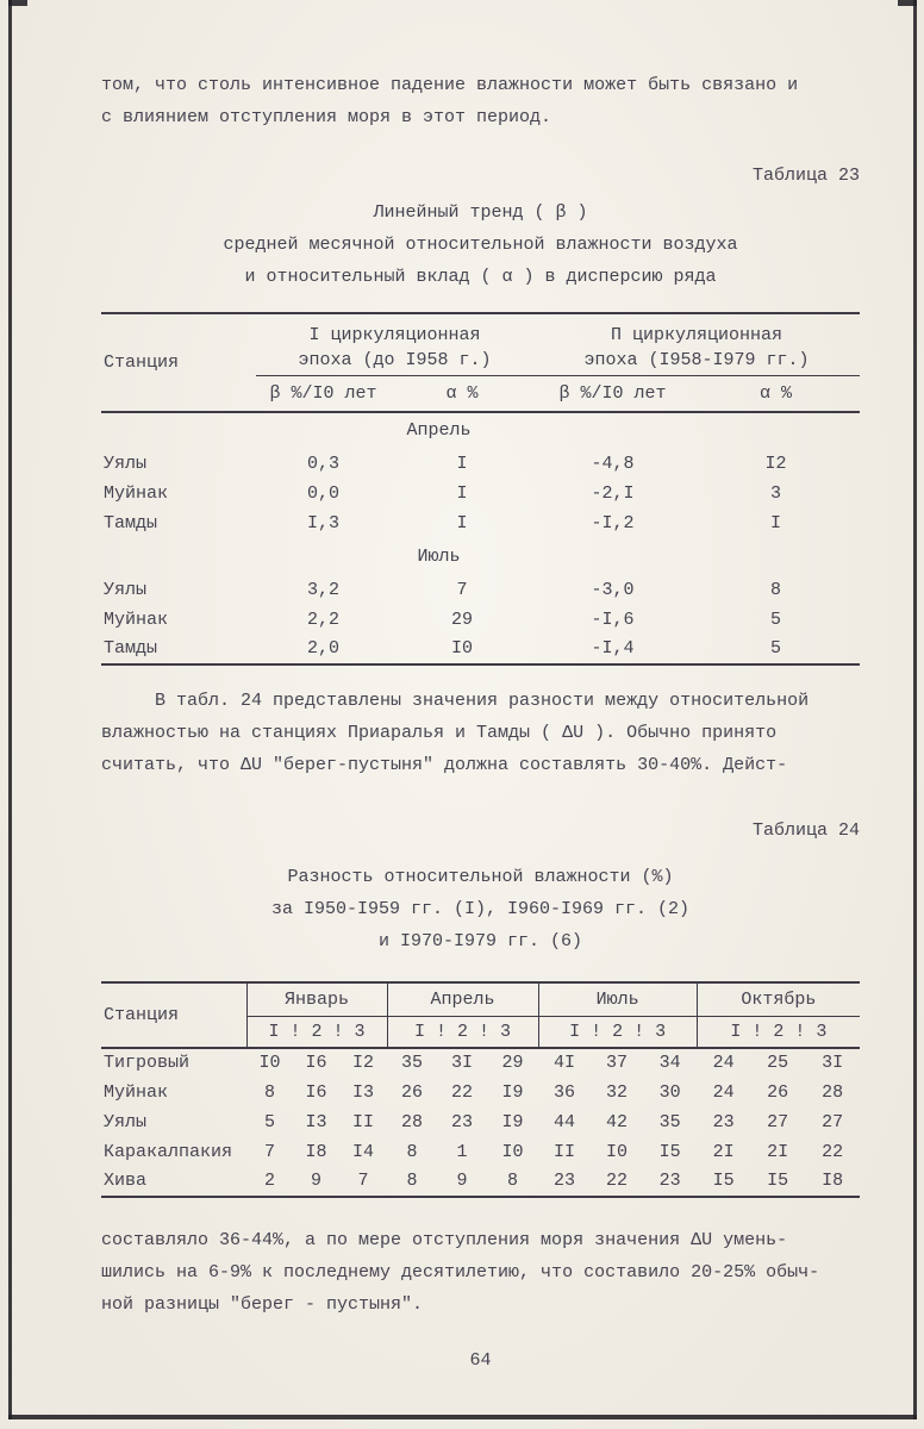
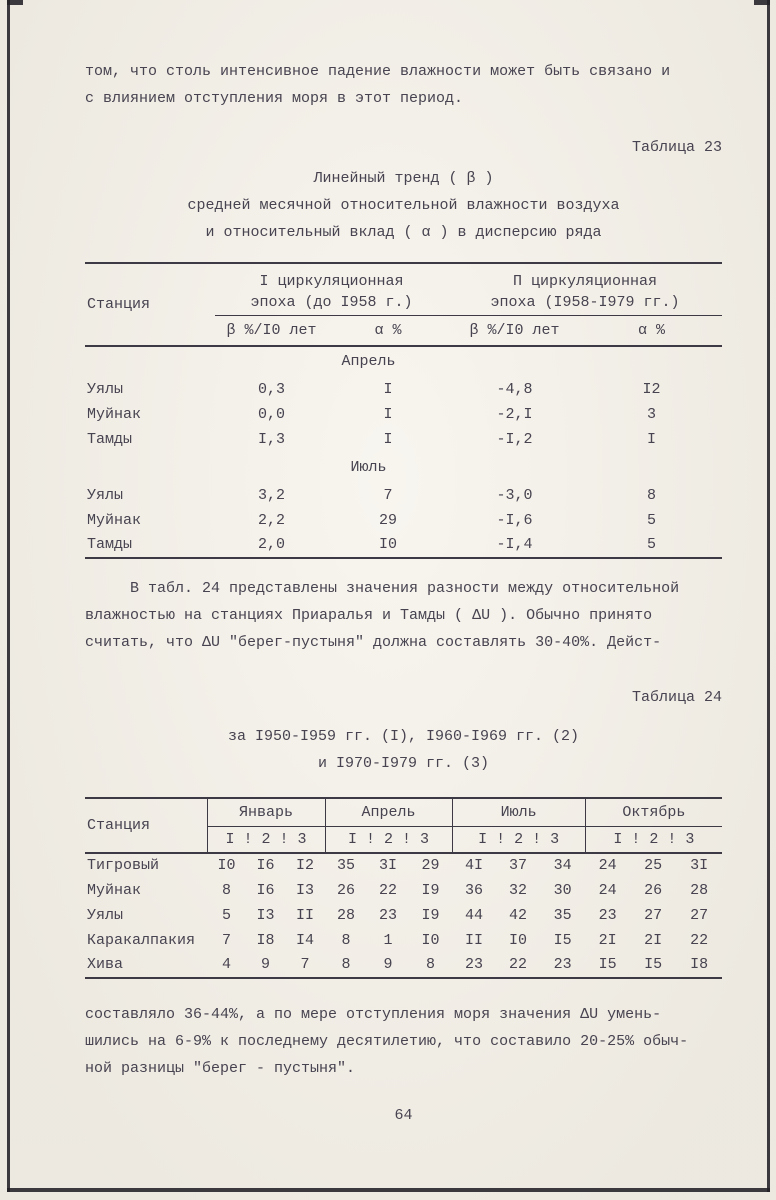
  том, что столь интенсивное падение влажности может быть связано и
  с влиянием отступления моря в этот период.
  Таблица 23
  Линейный тренд ( β )
  средней месячной относительной влажности воздуха
  и относительный вклад ( α ) в дисперсию ряда
  Станция	I циркуляционная эпоха (до I958 г.)	П циркуляционная эпоха (I958-I979 гг.)
  β %/I0 лет	α %	β %/I0 лет	α %
  Апрель
  Уялы	0,3	I	-4,8	I2
  Муйнак	0,0	I	-2,I	3
  Тамды	I,3	I	-I,2	I
  Июль
  Уялы	3,2	7	-3,0	8
  Муйнак	2,2	29	-I,6	5
  Тамды	2,0	I0	-I,4	5
  В табл. 24 представлены значения разности между относительной
  влажностью на станциях Приаралья и Тамды ( ΔU ). Обычно принято
  считать, что ΔU "берег-пустыня" должна составлять 30-40%. Дейст-
  Таблица 24
- Разность относительной влажности (%)
  за I950-I959 гг. (I), I960-I969 гг. (2)
- и I970-I979 гг. (6)
+ и I970-I979 гг. (3)
  Станция	Январь	Апрель	Июль	Октябрь
  I ! 2 ! 3	I ! 2 ! 3	I ! 2 ! 3	I ! 2 ! 3
  Тигровый	I0	I6	I2	35	3I	29	4I	37	34	24	25	3I
  Муйнак	8	I6	I3	26	22	I9	36	32	30	24	26	28
  Уялы	5	I3	II	28	23	I9	44	42	35	23	27	27
  Каракалпакия	7	I8	I4	8	1	I0	II	I0	I5	2I	2I	22
- Хива	2	9	7	8	9	8	23	22	23	I5	I5	I8
+ Хива	4	9	7	8	9	8	23	22	23	I5	I5	I8
  составляло 36-44%, а по мере отступления моря значения ΔU умень-
  шились на 6-9% к последнему десятилетию, что составило 20-25% обыч-
  ной разницы "берег - пустыня".
  64
